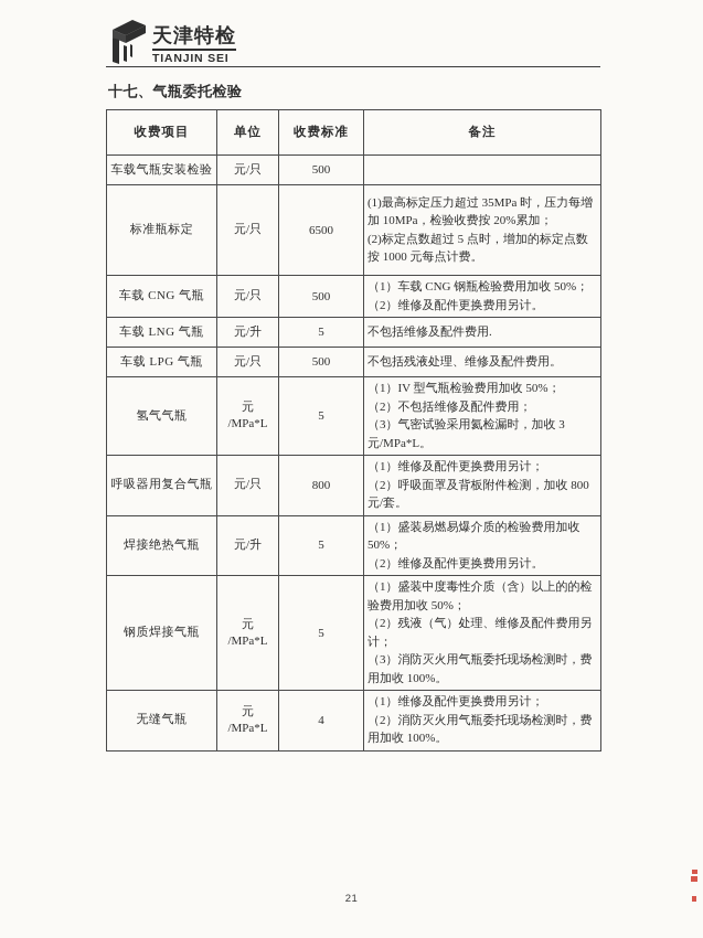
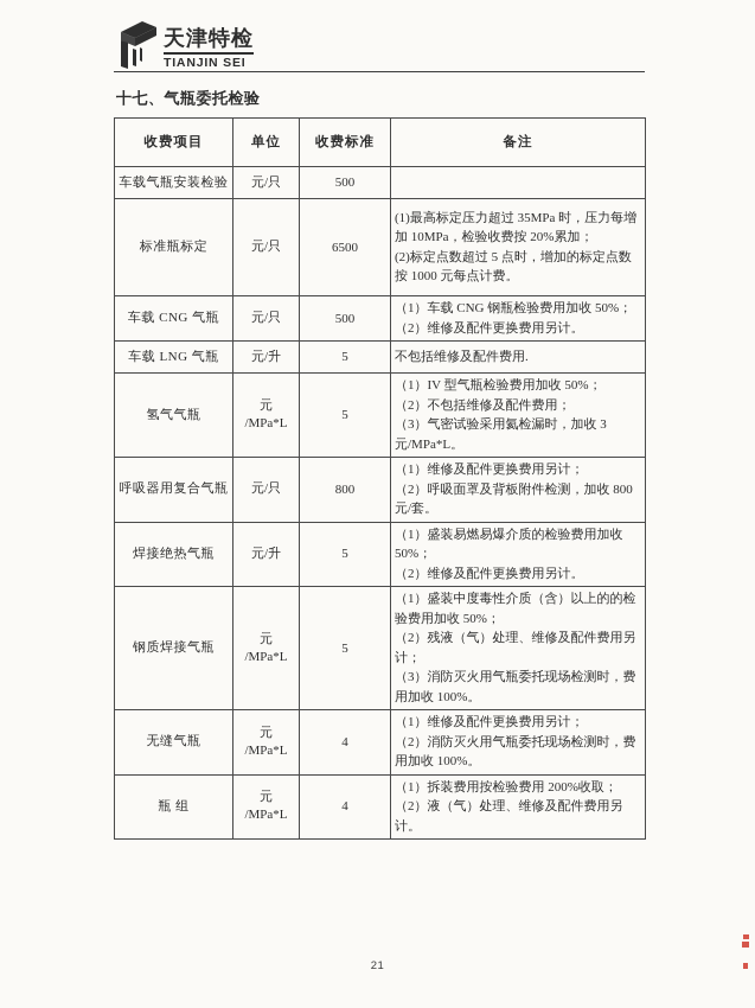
  天津特检
  TIANJIN SEI
  十七、气瓶委托检验
  收费项目	单位	收费标准	备注
  车载气瓶安装检验	元/只	500
  标准瓶标定	元/只	6500	(1)最高标定压力超过 35MPa 时，压力每增加 10MPa，检验收费按 20%累加； (2)标定点数超过 5 点时，增加的标定点数按 1000 元每点计费。
  车载 CNG 气瓶	元/只	500	（1）车载 CNG 钢瓶检验费用加收 50%； （2）维修及配件更换费用另计。
  车载 LNG 气瓶	元/升	5	不包括维修及配件费用.
- 车载 LPG 气瓶	元/只	500	不包括残液处理、维修及配件费用。
  氢气气瓶	元 /MPa*L	5	（1）IV 型气瓶检验费用加收 50%； （2）不包括维修及配件费用； （3）气密试验采用氦检漏时，加收 3 元/MPa*L。
  呼吸器用复合气瓶	元/只	800	（1）维修及配件更换费用另计； （2）呼吸面罩及背板附件检测，加收 800 元/套。
  焊接绝热气瓶	元/升	5	（1）盛装易燃易爆介质的检验费用加收 50%； （2）维修及配件更换费用另计。
  钢质焊接气瓶	元 /MPa*L	5	（1）盛装中度毒性介质（含）以上的的检验费用加收 50%； （2）残液（气）处理、维修及配件费用另计； （3）消防灭火用气瓶委托现场检测时，费用加收 100%。
  无缝气瓶	元 /MPa*L	4	（1）维修及配件更换费用另计； （2）消防灭火用气瓶委托现场检测时，费用加收 100%。
+ 瓶 组	元 /MPa*L	4	（1）拆装费用按检验费用 200%收取； （2）液（气）处理、维修及配件费用另计。
  21
